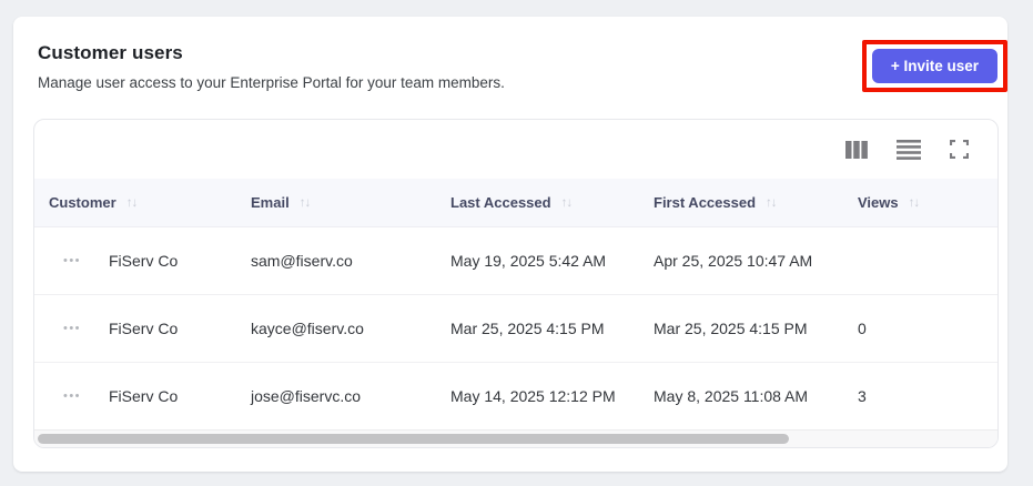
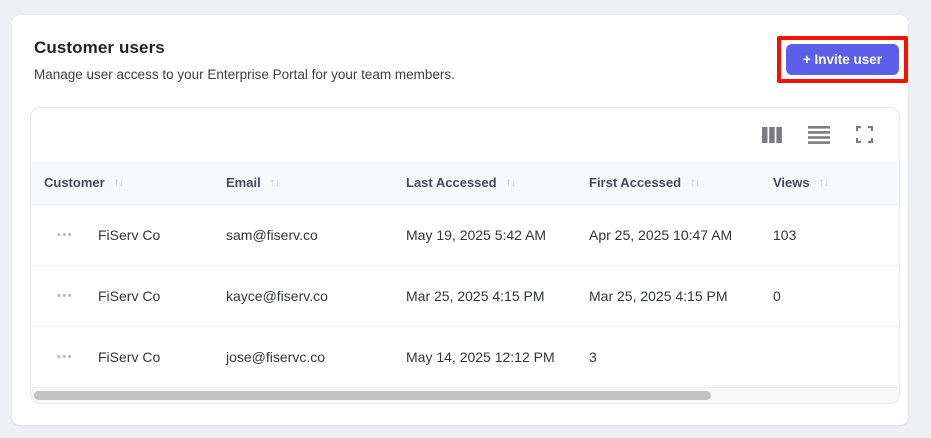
  Customer users
  Manage user access to your Enterprise Portal for your team members.
  + Invite user
  Customer
  ↑↓
  Email
  ↑↓
  Last Accessed
  ↑↓
  First Accessed
  ↑↓
  Views
  ↑↓
  •••
  FiServ Co
  sam@fiserv.co
  May 19, 2025 5:42 AM
  Apr 25, 2025 10:47 AM
+ 103
  •••
  FiServ Co
  kayce@fiserv.co
  Mar 25, 2025 4:15 PM
  Mar 25, 2025 4:15 PM
  0
  •••
  FiServ Co
  jose@fiservc.co
  May 14, 2025 12:12 PM
- May 8, 2025 11:08 AM
  3
